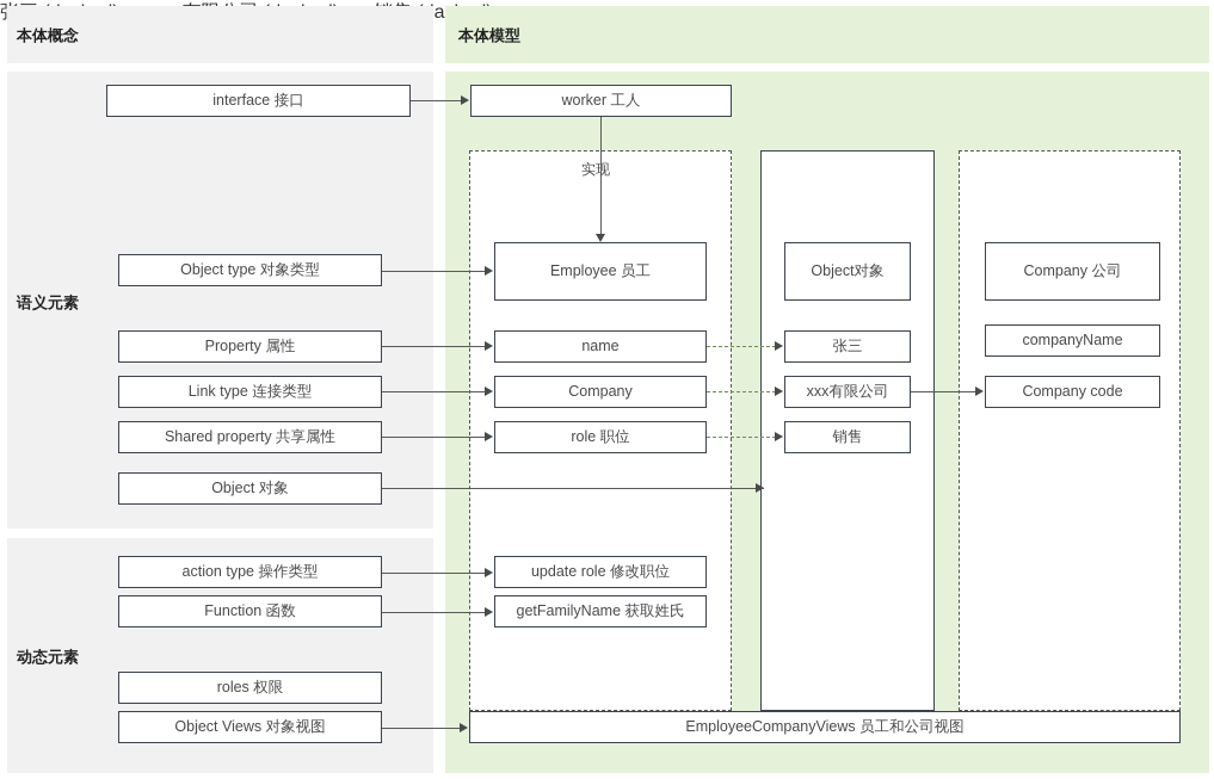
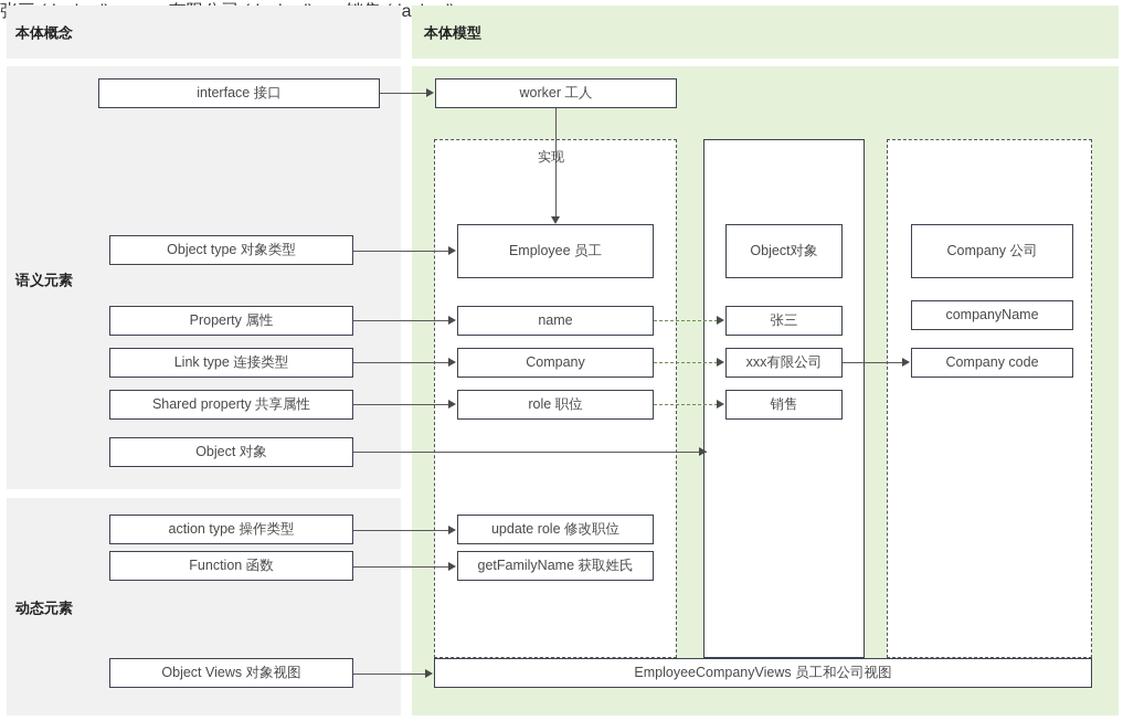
  本体概念
  本体模型
  语义元素
  动态元素
  interface 接口
  Object type 对象类型
  Property 属性
  Link type 连接类型
  Shared property 共享属性
  Object 对象
  action type 操作类型
  Function 函数
- roles 权限
  Object Views 对象视图
  worker 工人
  Employee 员工
  name
  Company
  role 职位
  update role 修改职位
  getFamilyName 获取姓氏
  Object对象
  张三
  xxx有限公司
  销售
  Company 公司
  companyName
  Company code
  EmployeeCompanyViews 员工和公司视图
  实现
  张三 (dashed) --> xxx有限公司 (dashed) --> 销售 (dashed) -->
